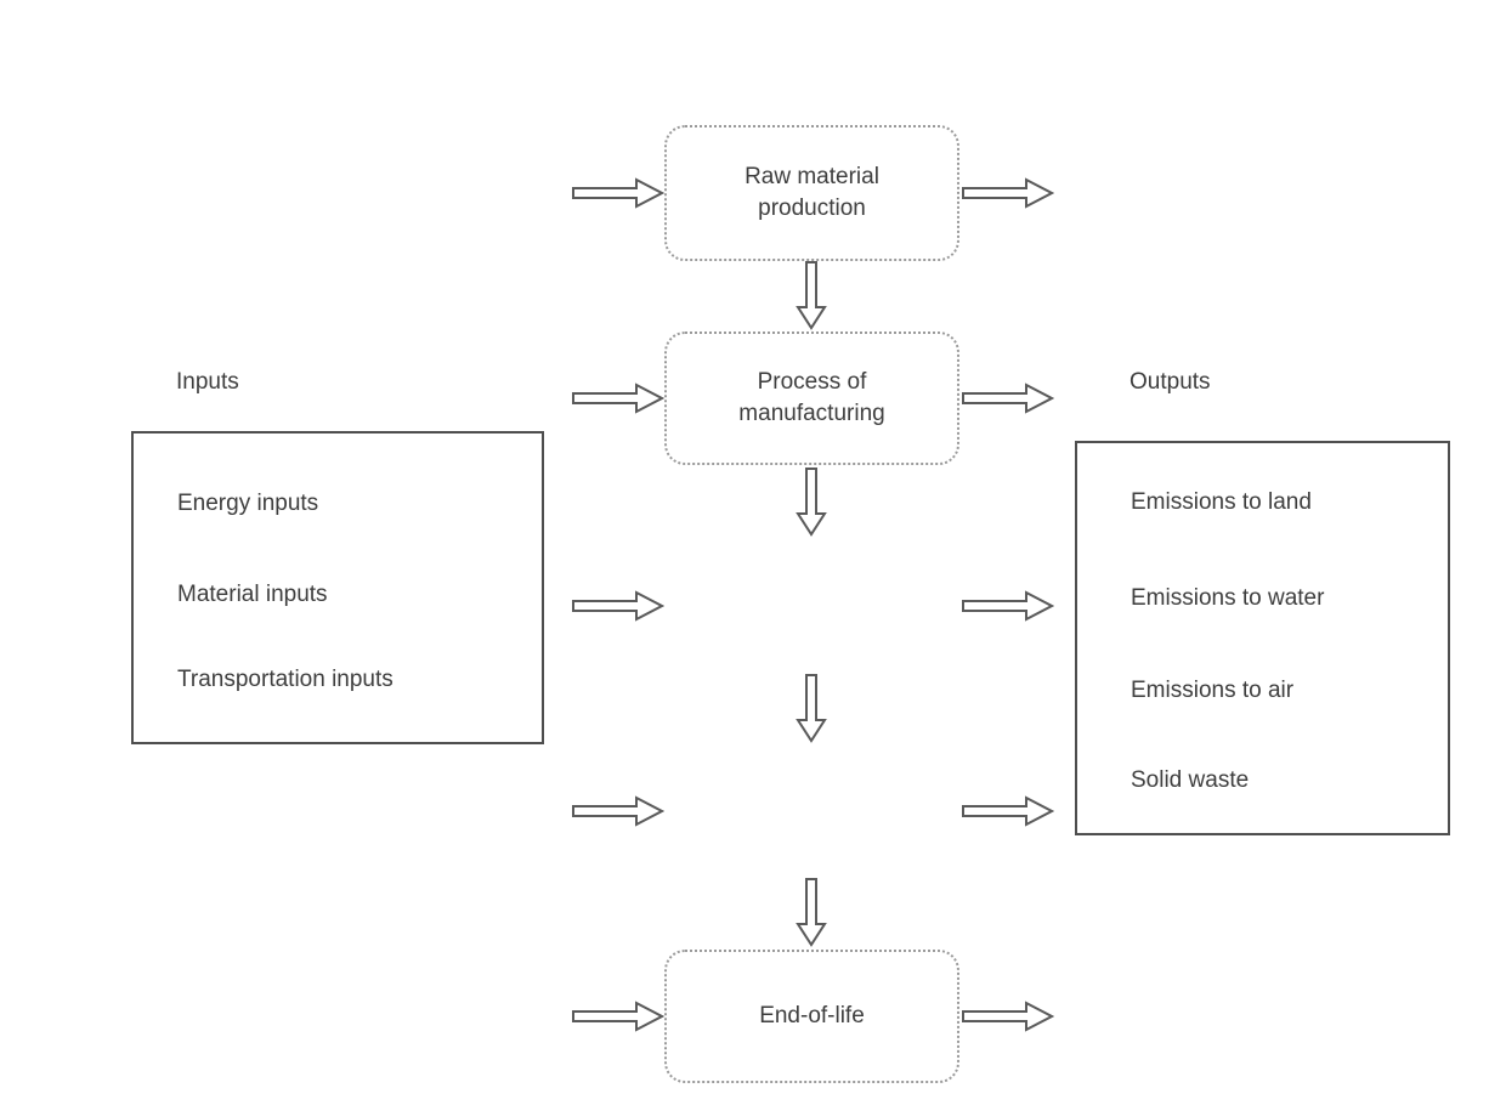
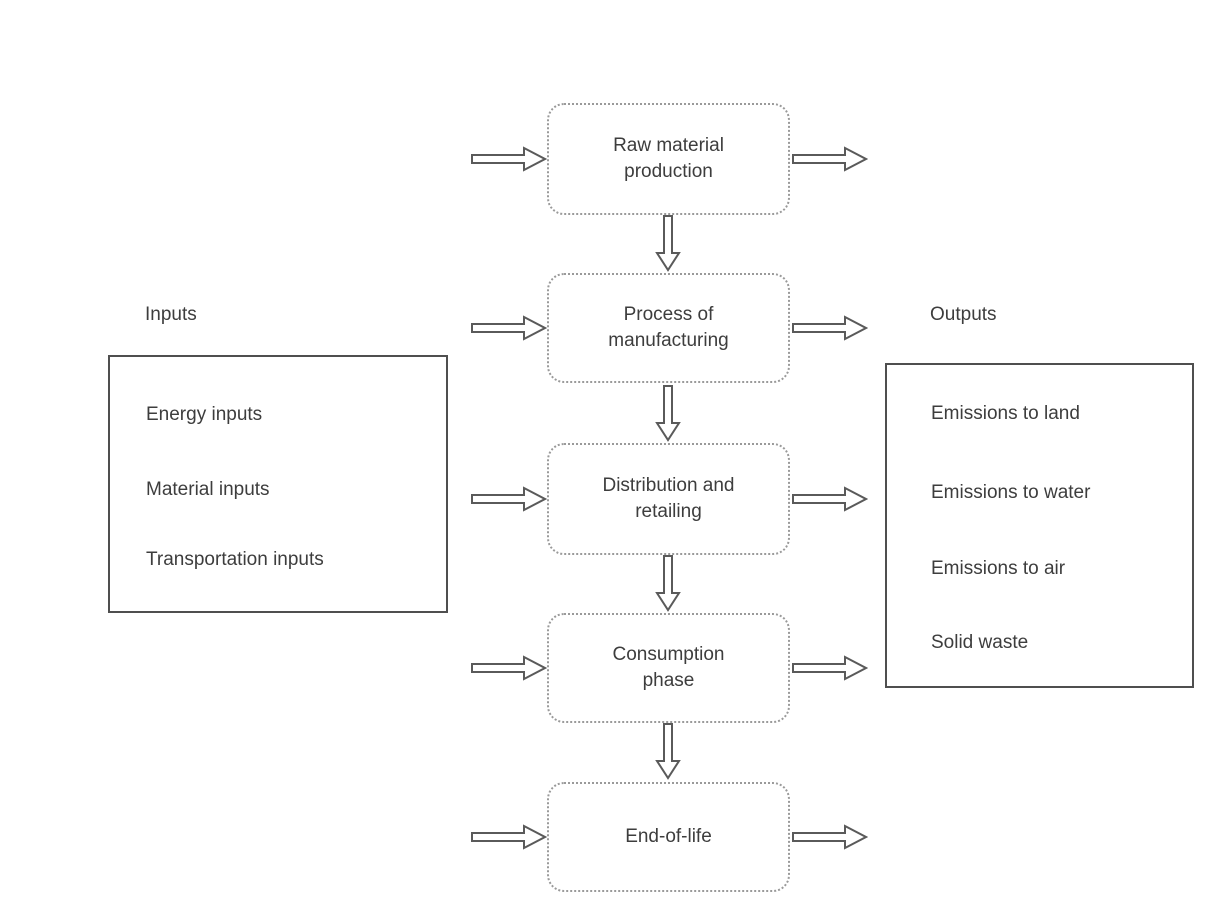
  Raw material
  production
  Process of
  manufacturing
+ Distribution and
+ retailing
+ Consumption
+ phase
  End-of-life
  Inputs
  Energy inputs
  Material inputs
  Transportation inputs
  Outputs
  Emissions to land
  Emissions to water
  Emissions to air
  Solid waste
